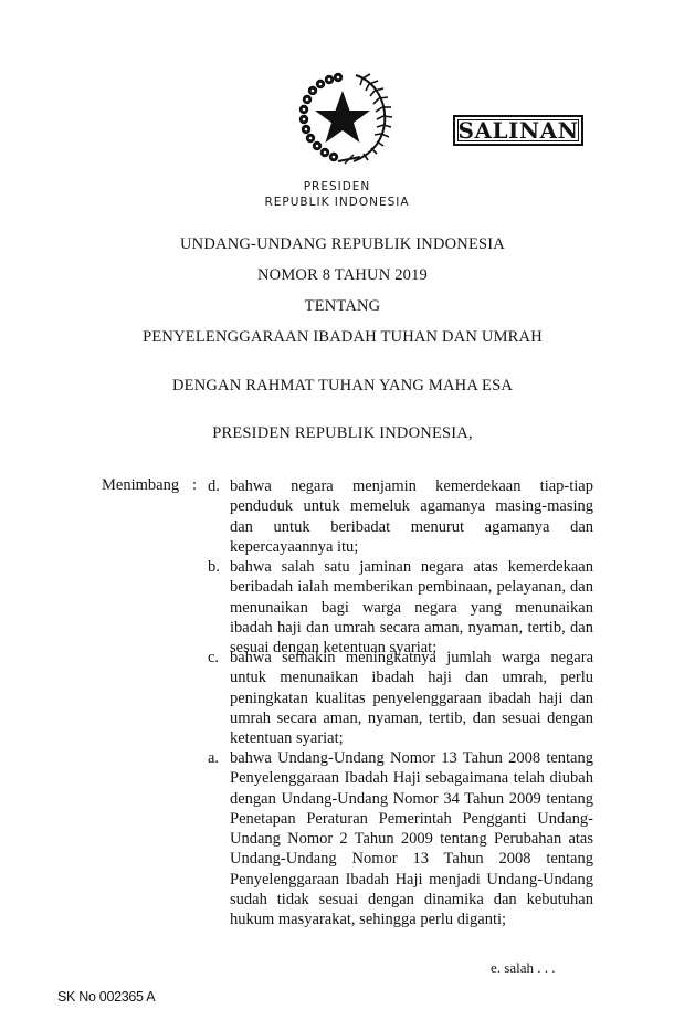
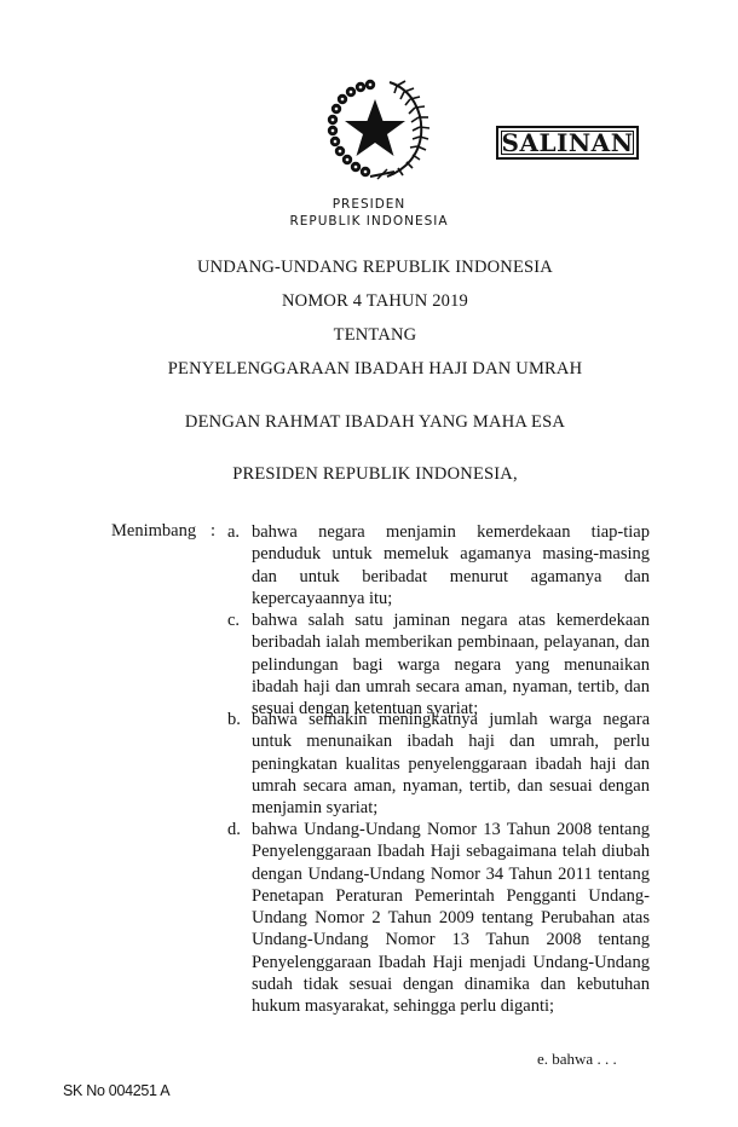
  SALINAN
  PRESIDEN
  REPUBLIK INDONESIA
  UNDANG-UNDANG REPUBLIK INDONESIA
- NOMOR 8 TAHUN 2019
+ NOMOR 4 TAHUN 2019
  TENTANG
- PENYELENGGARAAN IBADAH TUHAN DAN UMRAH
+ PENYELENGGARAAN IBADAH HAJI DAN UMRAH
- DENGAN RAHMAT TUHAN YANG MAHA ESA
+ DENGAN RAHMAT IBADAH YANG MAHA ESA
  PRESIDEN REPUBLIK INDONESIA,
  Menimbang
  :
- d.
+ a.
  bahwa negara menjamin kemerdekaan tiap-tiap penduduk untuk memeluk agamanya masing-masing dan untuk beribadat menurut agamanya dan kepercayaannya itu;
- b.
+ c.
- bahwa salah satu jaminan negara atas kemerdekaan beribadah ialah memberikan pembinaan, pelayanan, dan menunaikan bagi warga negara yang menunaikan ibadah haji dan umrah secara aman, nyaman, tertib, dan sesuai dengan ketentuan syariat;
+ bahwa salah satu jaminan negara atas kemerdekaan beribadah ialah memberikan pembinaan, pelayanan, dan pelindungan bagi warga negara yang menunaikan ibadah haji dan umrah secara aman, nyaman, tertib, dan sesuai dengan ketentuan syariat;
- c.
+ b.
- bahwa semakin meningkatnya jumlah warga negara untuk menunaikan ibadah haji dan umrah, perlu peningkatan kualitas penyelenggaraan ibadah haji dan umrah secara aman, nyaman, tertib, dan sesuai dengan ketentuan syariat;
+ bahwa semakin meningkatnya jumlah warga negara untuk menunaikan ibadah haji dan umrah, perlu peningkatan kualitas penyelenggaraan ibadah haji dan umrah secara aman, nyaman, tertib, dan sesuai dengan menjamin syariat;
- a.
+ d.
- bahwa Undang-Undang Nomor 13 Tahun 2008 tentang Penyelenggaraan Ibadah Haji sebagaimana telah diubah dengan Undang-Undang Nomor 34 Tahun 2009 tentang Penetapan Peraturan Pemerintah Pengganti Undang-Undang Nomor 2 Tahun 2009 tentang Perubahan atas Undang-Undang Nomor 13 Tahun 2008 tentang Penyelenggaraan Ibadah Haji menjadi Undang-Undang sudah tidak sesuai dengan dinamika dan kebutuhan hukum masyarakat, sehingga perlu diganti;
+ bahwa Undang-Undang Nomor 13 Tahun 2008 tentang Penyelenggaraan Ibadah Haji sebagaimana telah diubah dengan Undang-Undang Nomor 34 Tahun 2011 tentang Penetapan Peraturan Pemerintah Pengganti Undang-Undang Nomor 2 Tahun 2009 tentang Perubahan atas Undang-Undang Nomor 13 Tahun 2008 tentang Penyelenggaraan Ibadah Haji menjadi Undang-Undang sudah tidak sesuai dengan dinamika dan kebutuhan hukum masyarakat, sehingga perlu diganti;
- e. salah . . .
+ e. bahwa . . .
- SK No 002365 A
+ SK No 004251 A
